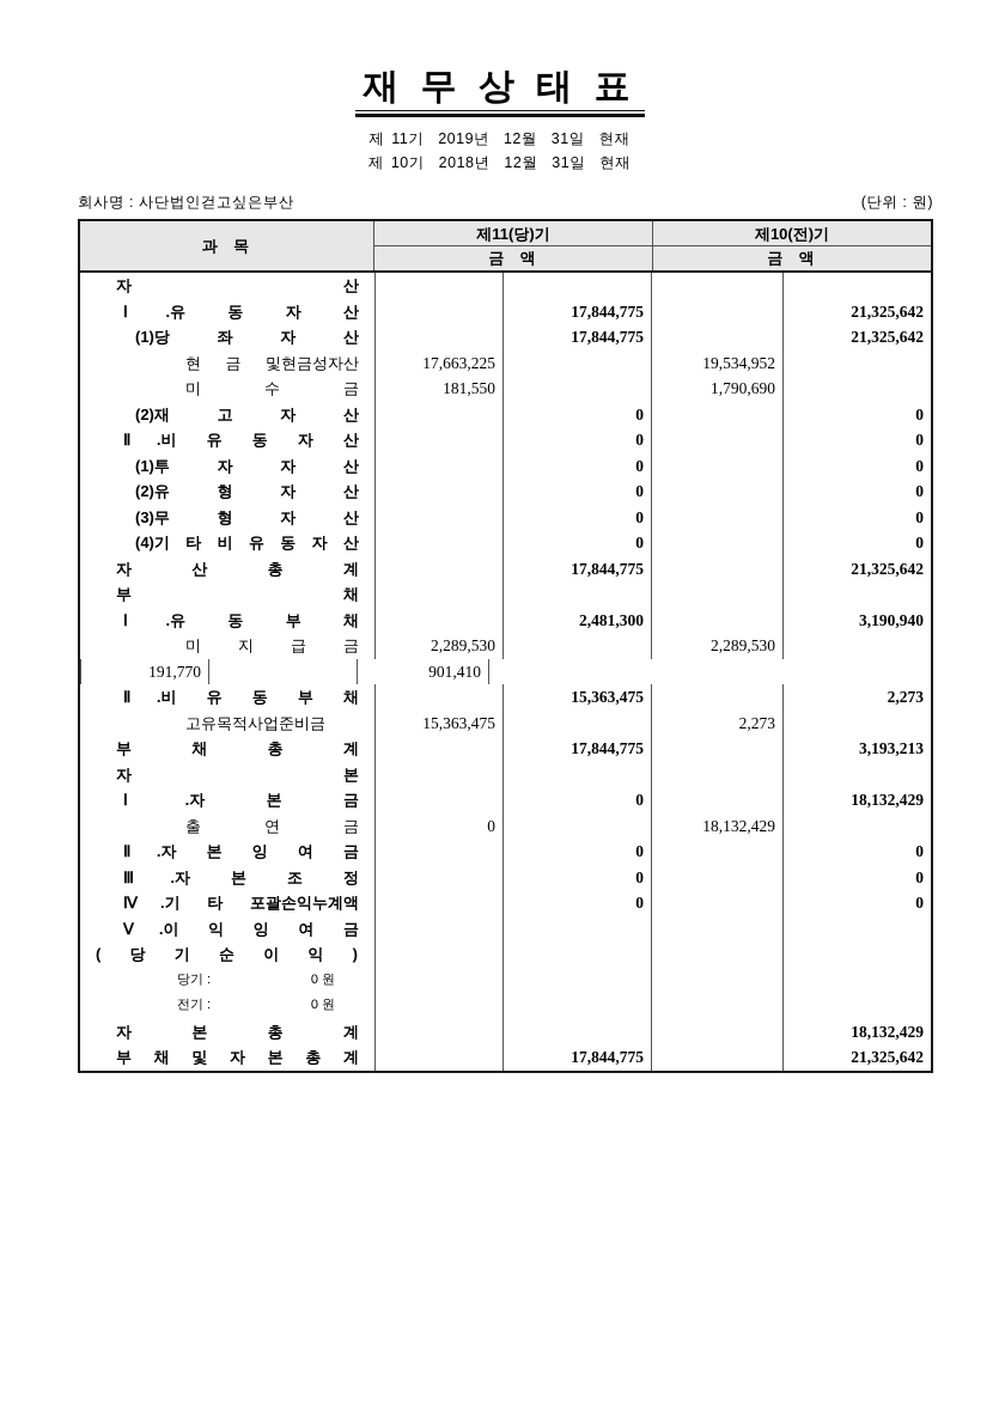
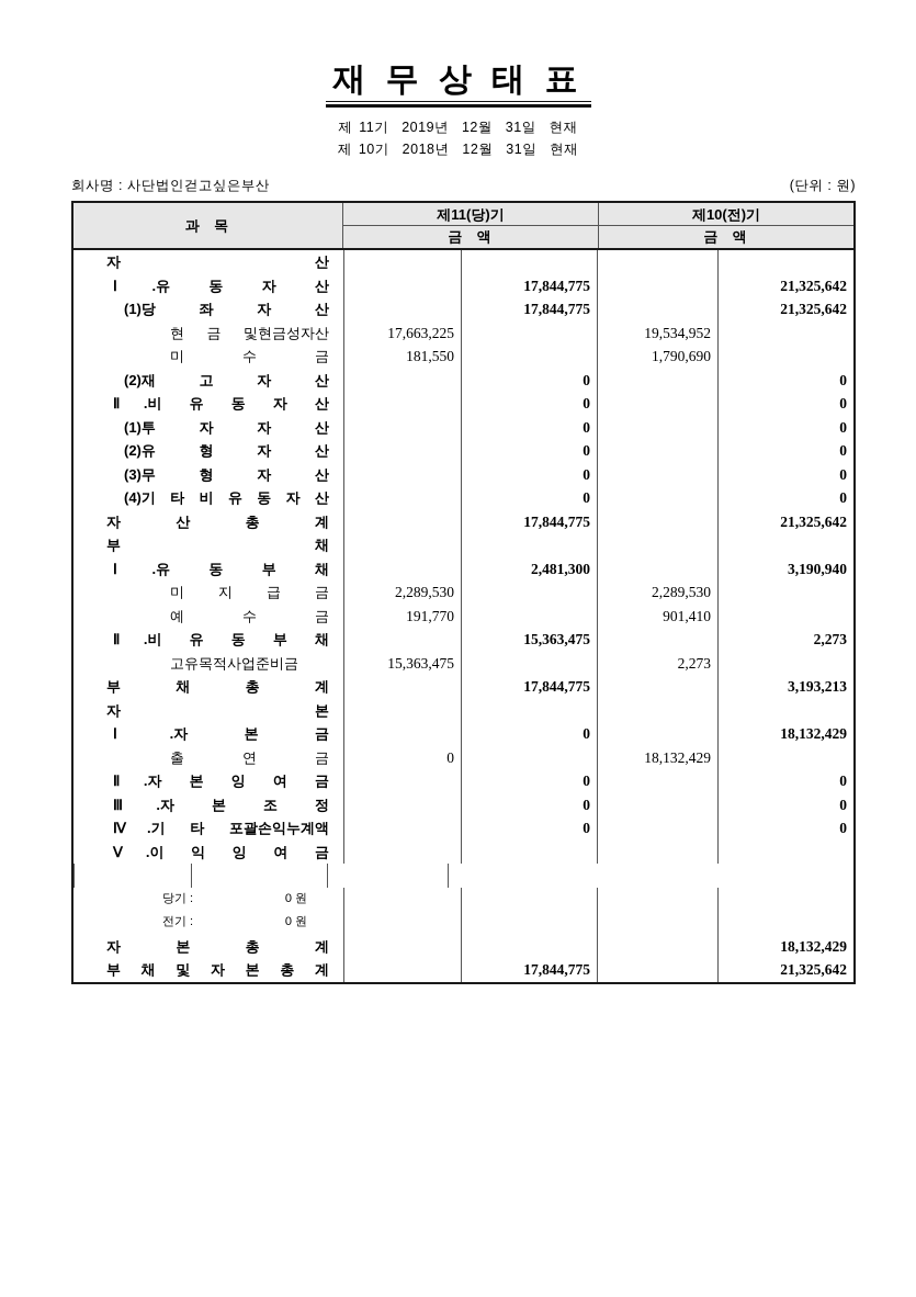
  재 무 상 태 표
  제 11기 2019년 12월 31일 현재
  제 10기 2018년 12월 31일 현재
  회사명 : 사단법인걷고싶은부산
  (단위 : 원)
  과 목
  제11(당)기
  금 액
  제10(전)기
  금 액
  자 산
  Ⅰ.유 동 자 산
  17,844,775
  21,325,642
  (1)당 좌 자 산
  17,844,775
  21,325,642
  현 금 및현금성자산
  17,663,225
  19,534,952
  미 수 금
  181,550
  1,790,690
  (2)재 고 자 산
  0
  0
  Ⅱ.비 유 동 자 산
  0
  0
  (1)투 자 자 산
  0
  0
  (2)유 형 자 산
  0
  0
  (3)무 형 자 산
  0
  0
  (4)기 타 비 유 동 자 산
  0
  0
  자 산 총 계
  17,844,775
  21,325,642
  부 채
  Ⅰ.유 동 부 채
  2,481,300
  3,190,940
  미 지 급 금
  2,289,530
  2,289,530
+ 예 수 금
  191,770
  901,410
  Ⅱ.비 유 동 부 채
  15,363,475
  2,273
  고유목적사업준비금
  15,363,475
  2,273
  부 채 총 계
  17,844,775
  3,193,213
  자 본
  Ⅰ.자 본 금
  0
  18,132,429
  출 연 금
  0
  18,132,429
  Ⅱ.자 본 잉 여 금
  0
  0
  Ⅲ.자 본 조 정
  0
  0
  Ⅳ.기 타 포괄손익누계액
  0
  0
  Ⅴ.이 익 잉 여 금
- ( 당 기 순 이 익 )
  당기 :
  0 원
  전기 :
  0 원
  자 본 총 계
  18,132,429
  부 채 및 자 본 총 계
  17,844,775
  21,325,642
